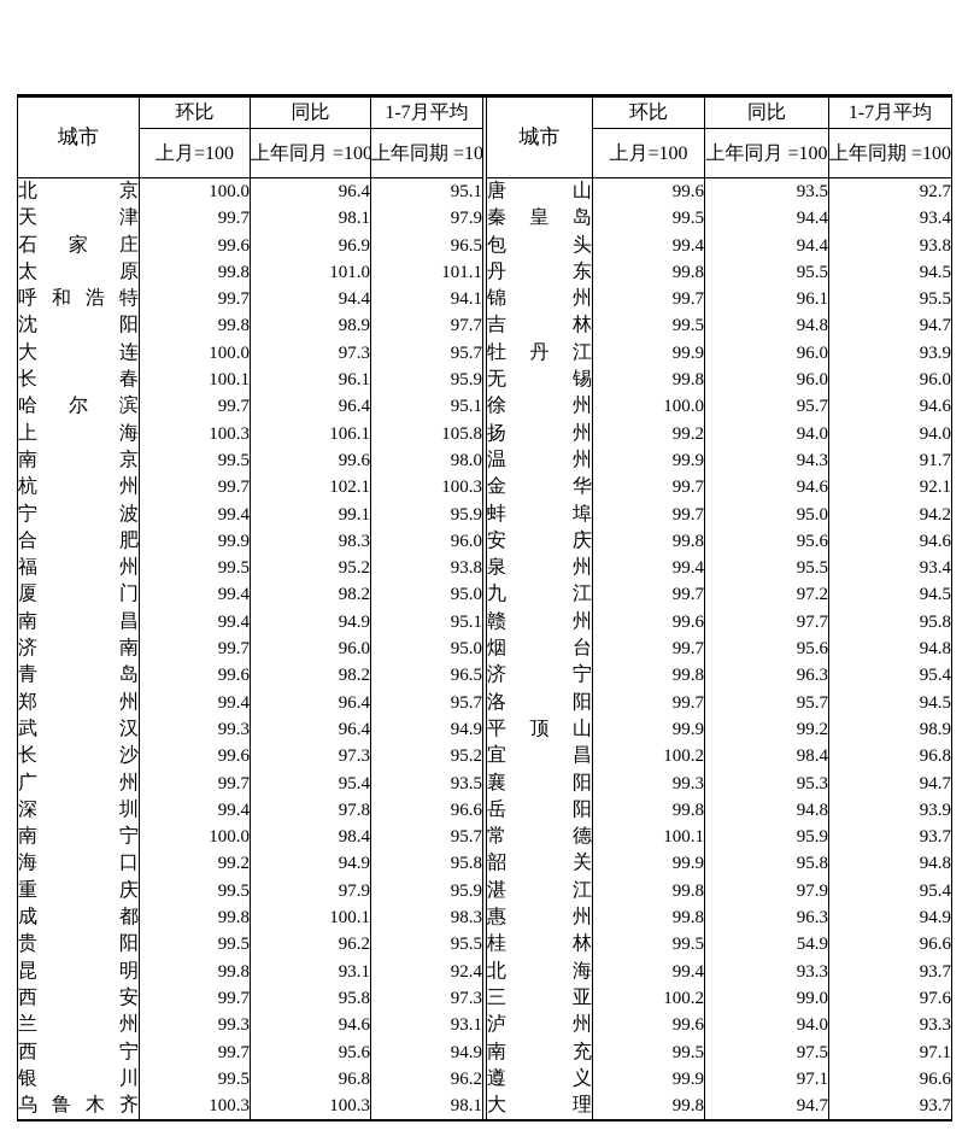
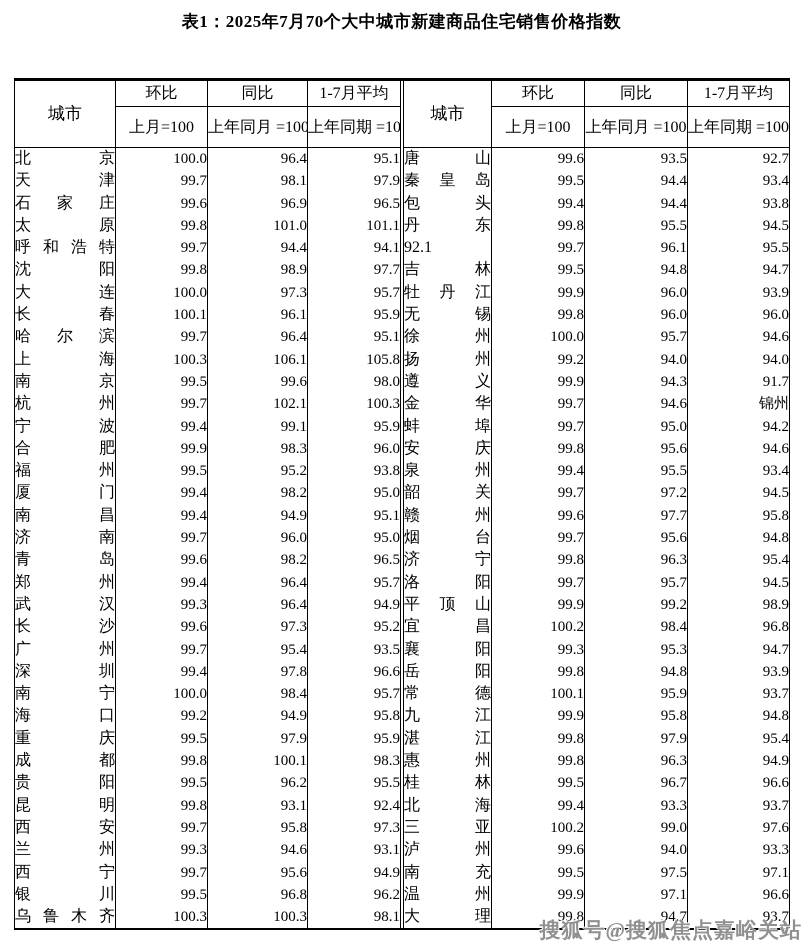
+ 表1：2025年7月70个大中城市新建商品住宅销售价格指数
  城市	环比	同比	1-7月平均
  上月=100	上年同月 =100	上年同期 =10
  北京	100.0	96.4	95.1
  天津	99.7	98.1	97.9
  石家庄	99.6	96.9	96.5
  太原	99.8	101.0	101.1
  呼和浩特	99.7	94.4	94.1
  沈阳	99.8	98.9	97.7
  大连	100.0	97.3	95.7
  长春	100.1	96.1	95.9
  哈尔滨	99.7	96.4	95.1
  上海	100.3	106.1	105.8
  南京	99.5	99.6	98.0
  杭州	99.7	102.1	100.3
  宁波	99.4	99.1	95.9
  合肥	99.9	98.3	96.0
  福州	99.5	95.2	93.8
  厦门	99.4	98.2	95.0
  南昌	99.4	94.9	95.1
  济南	99.7	96.0	95.0
  青岛	99.6	98.2	96.5
  郑州	99.4	96.4	95.7
  武汉	99.3	96.4	94.9
  长沙	99.6	97.3	95.2
  广州	99.7	95.4	93.5
  深圳	99.4	97.8	96.6
  南宁	100.0	98.4	95.7
  海口	99.2	94.9	95.8
  重庆	99.5	97.9	95.9
  成都	99.8	100.1	98.3
  贵阳	99.5	96.2	95.5
  昆明	99.8	93.1	92.4
  西安	99.7	95.8	97.3
  兰州	99.3	94.6	93.1
  西宁	99.7	95.6	94.9
  银川	99.5	96.8	96.2
  乌鲁木齐	100.3	100.3	98.1
  城市	环比	同比	1-7月平均
  上月=100	上年同月 =100	上年同期 =100
  唐山	99.6	93.5	92.7
  秦皇岛	99.5	94.4	93.4
  包头	99.4	94.4	93.8
  丹东	99.8	95.5	94.5
- 锦州	99.7	96.1	95.5
+ 92.1	99.7	96.1	95.5
  吉林	99.5	94.8	94.7
  牡丹江	99.9	96.0	93.9
  无锡	99.8	96.0	96.0
  徐州	100.0	95.7	94.6
  扬州	99.2	94.0	94.0
- 温州	99.9	94.3	91.7
+ 遵义	99.9	94.3	91.7
- 金华	99.7	94.6	92.1
+ 金华	99.7	94.6	锦州
  蚌埠	99.7	95.0	94.2
  安庆	99.8	95.6	94.6
  泉州	99.4	95.5	93.4
- 九江	99.7	97.2	94.5
+ 韶关	99.7	97.2	94.5
  赣州	99.6	97.7	95.8
  烟台	99.7	95.6	94.8
  济宁	99.8	96.3	95.4
  洛阳	99.7	95.7	94.5
  平顶山	99.9	99.2	98.9
  宜昌	100.2	98.4	96.8
  襄阳	99.3	95.3	94.7
  岳阳	99.8	94.8	93.9
  常德	100.1	95.9	93.7
- 韶关	99.9	95.8	94.8
+ 九江	99.9	95.8	94.8
  湛江	99.8	97.9	95.4
  惠州	99.8	96.3	94.9
- 桂林	99.5	54.9	96.6
+ 桂林	99.5	96.7	96.6
  北海	99.4	93.3	93.7
  三亚	100.2	99.0	97.6
  泸州	99.6	94.0	93.3
  南充	99.5	97.5	97.1
- 遵义	99.9	97.1	96.6
+ 温州	99.9	97.1	96.6
  大理	99.8	94.7	93.7
+ 搜狐号@搜狐焦点嘉峪关站
